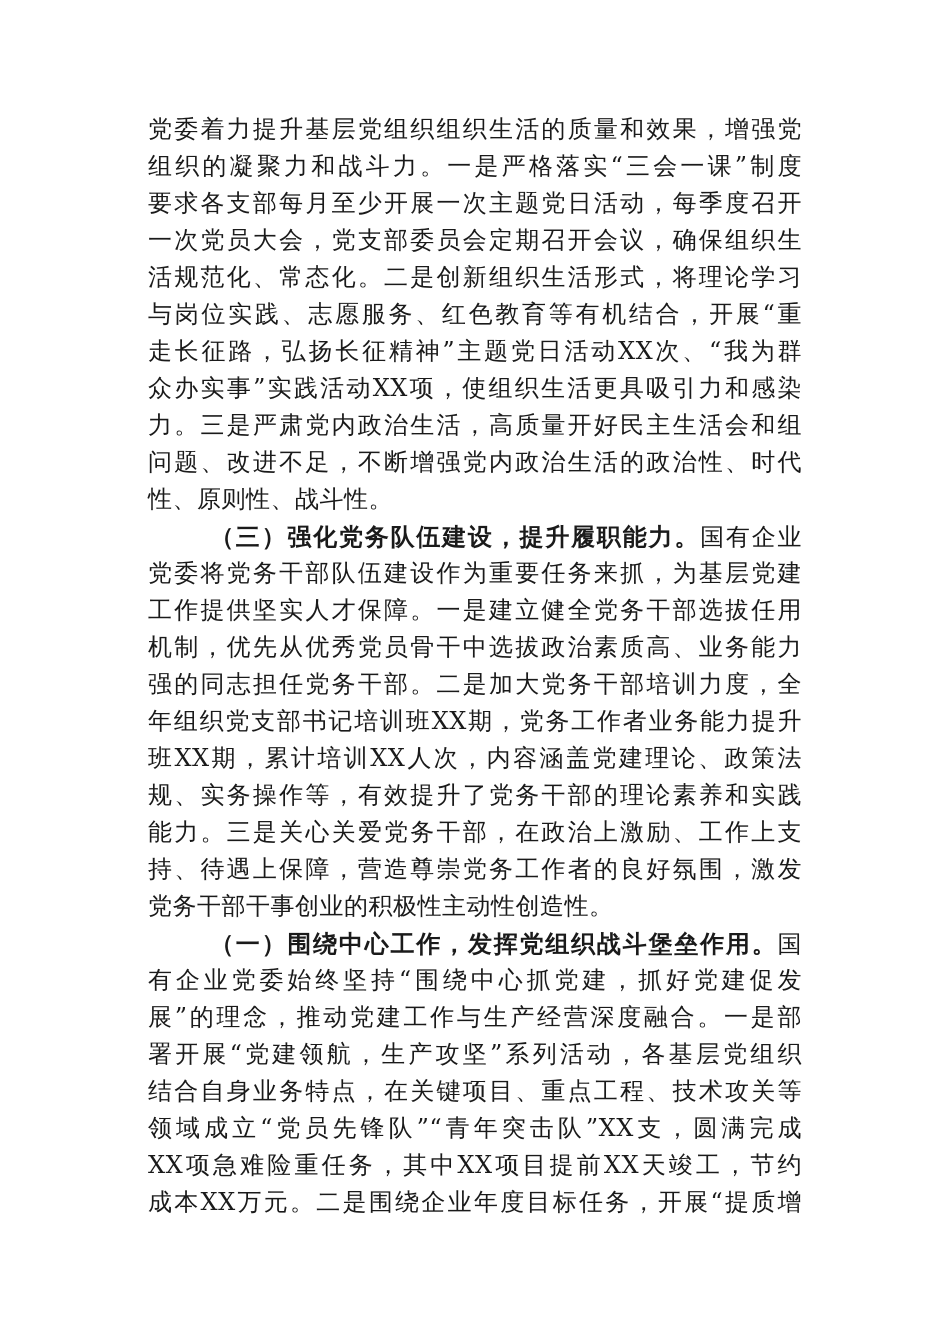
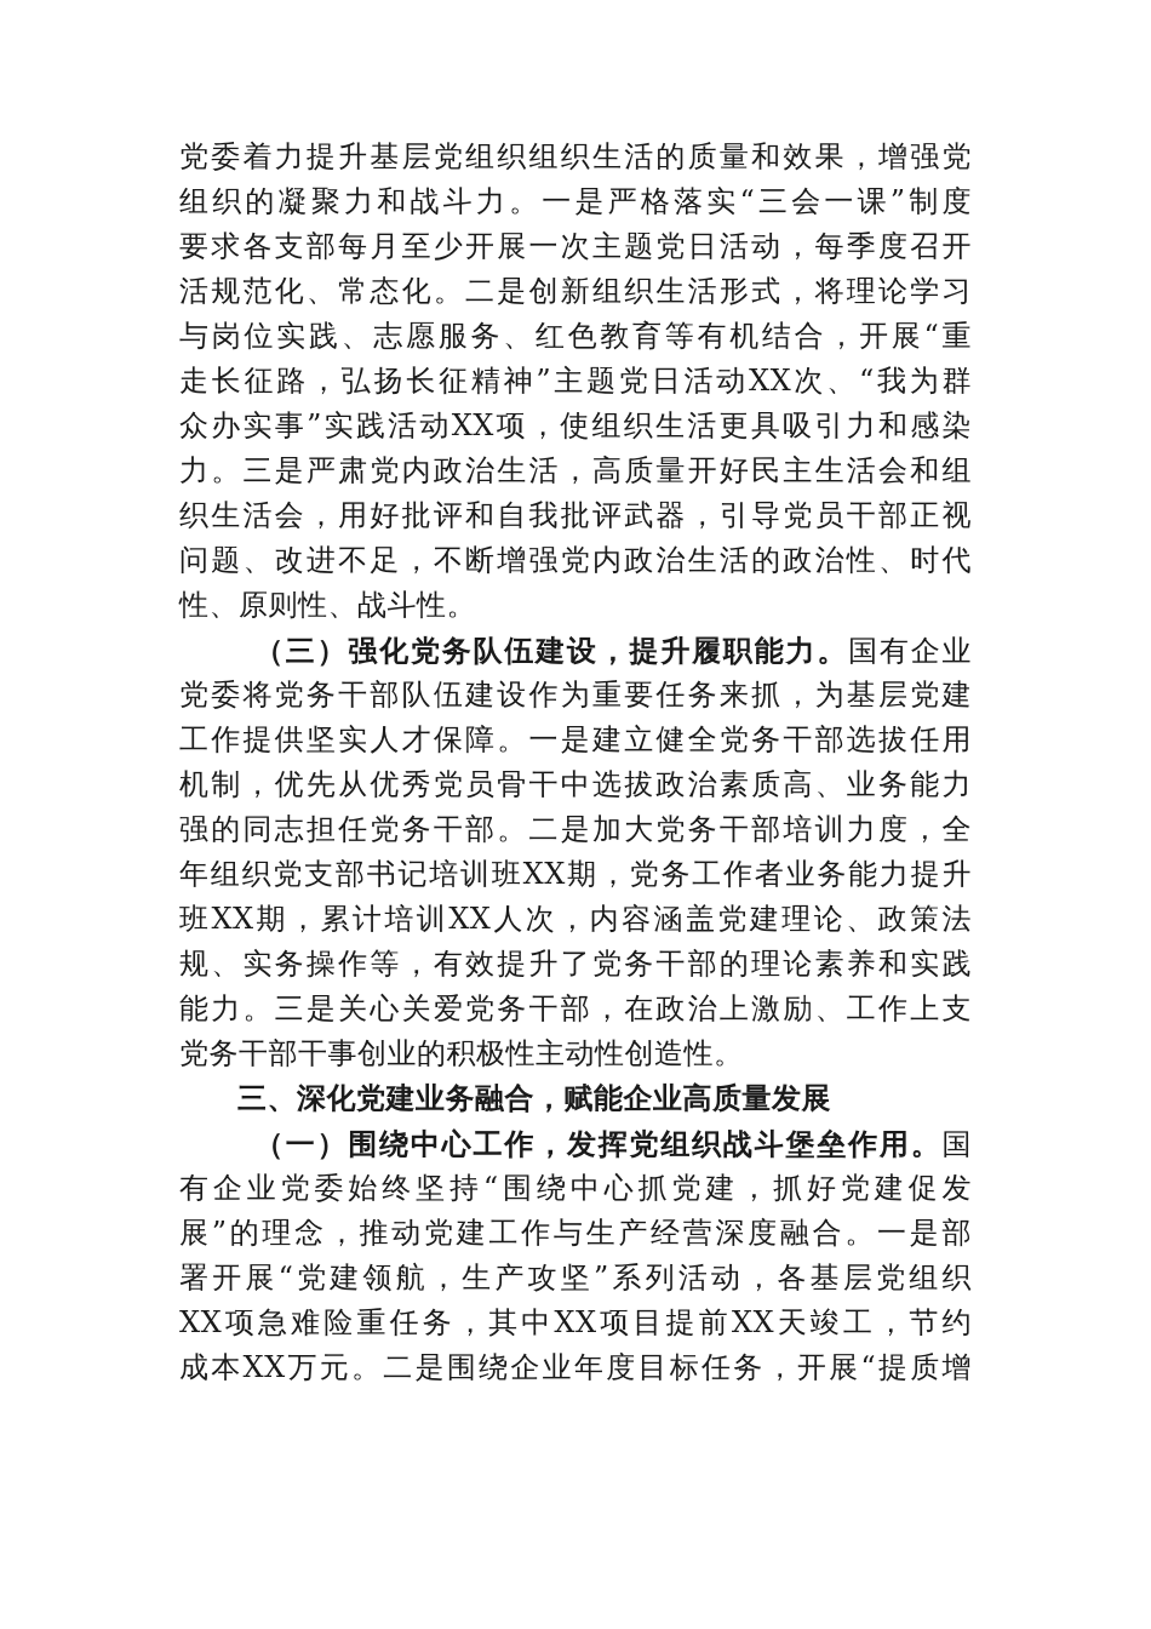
  党委着力提升基层党组织组织生活的质量和效果，增强党
  组织的凝聚力和战斗力。一是严格落实“三会一课”制度
  要求各支部每月至少开展一次主题党日活动，每季度召开
- 一次党员大会，党支部委员会定期召开会议，确保组织生
  活规范化、常态化。二是创新组织生活形式，将理论学习
  与岗位实践、志愿服务、红色教育等有机结合，开展“重
  走长征路，弘扬长征精神”主题党日活动XX次、“我为群
  众办实事”实践活动XX项，使组织生活更具吸引力和感染
  力。三是严肃党内政治生活，高质量开好民主生活会和组
+ 织生活会，用好批评和自我批评武器，引导党员干部正视
  问题、改进不足，不断增强党内政治生活的政治性、时代
  性、原则性、战斗性。
  （三）强化党务队伍建设，提升履职能力。国有企业
  党委将党务干部队伍建设作为重要任务来抓，为基层党建
  工作提供坚实人才保障。一是建立健全党务干部选拔任用
  机制，优先从优秀党员骨干中选拔政治素质高、业务能力
  强的同志担任党务干部。二是加大党务干部培训力度，全
  年组织党支部书记培训班XX期，党务工作者业务能力提升
  班XX期，累计培训XX人次，内容涵盖党建理论、政策法
  规、实务操作等，有效提升了党务干部的理论素养和实践
  能力。三是关心关爱党务干部，在政治上激励、工作上支
- 持、待遇上保障，营造尊崇党务工作者的良好氛围，激发
  党务干部干事创业的积极性主动性创造性。
+ 三、深化党建业务融合，赋能企业高质量发展
  （一）围绕中心工作，发挥党组织战斗堡垒作用。国
  有企业党委始终坚持“围绕中心抓党建，抓好党建促发
  展”的理念，推动党建工作与生产经营深度融合。一是部
  署开展“党建领航，生产攻坚”系列活动，各基层党组织
- 结合自身业务特点，在关键项目、重点工程、技术攻关等
- 领域成立“党员先锋队”“青年突击队”XX支，圆满完成
  XX项急难险重任务，其中XX项目提前XX天竣工，节约
  成本XX万元。二是围绕企业年度目标任务，开展“提质增
